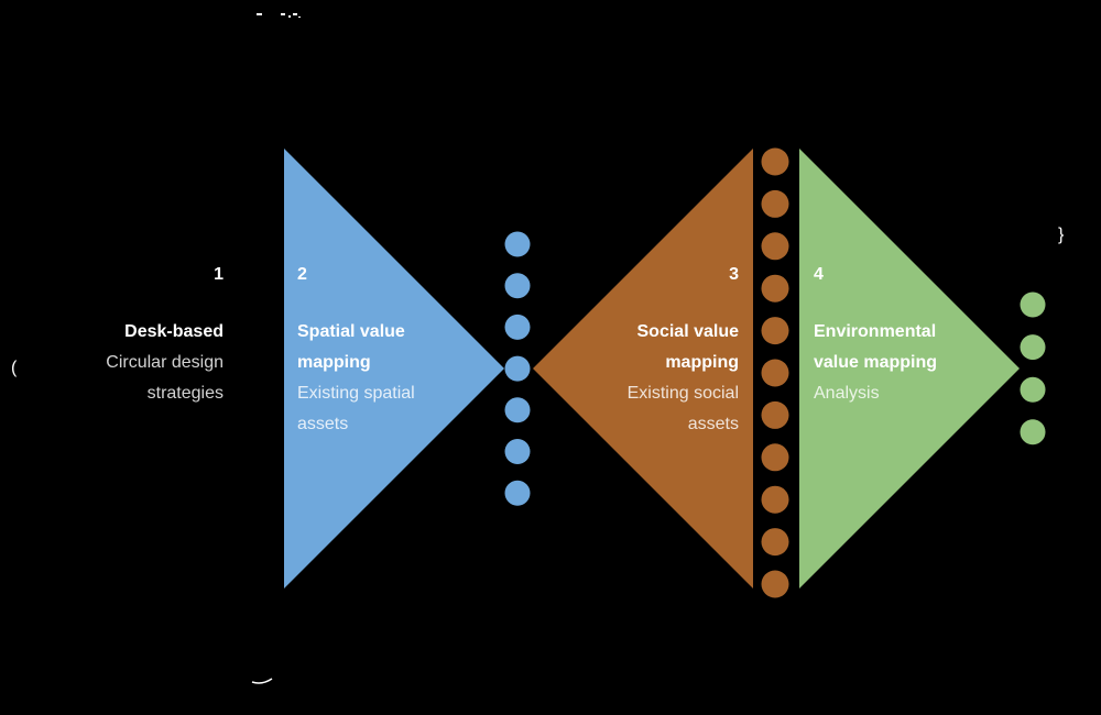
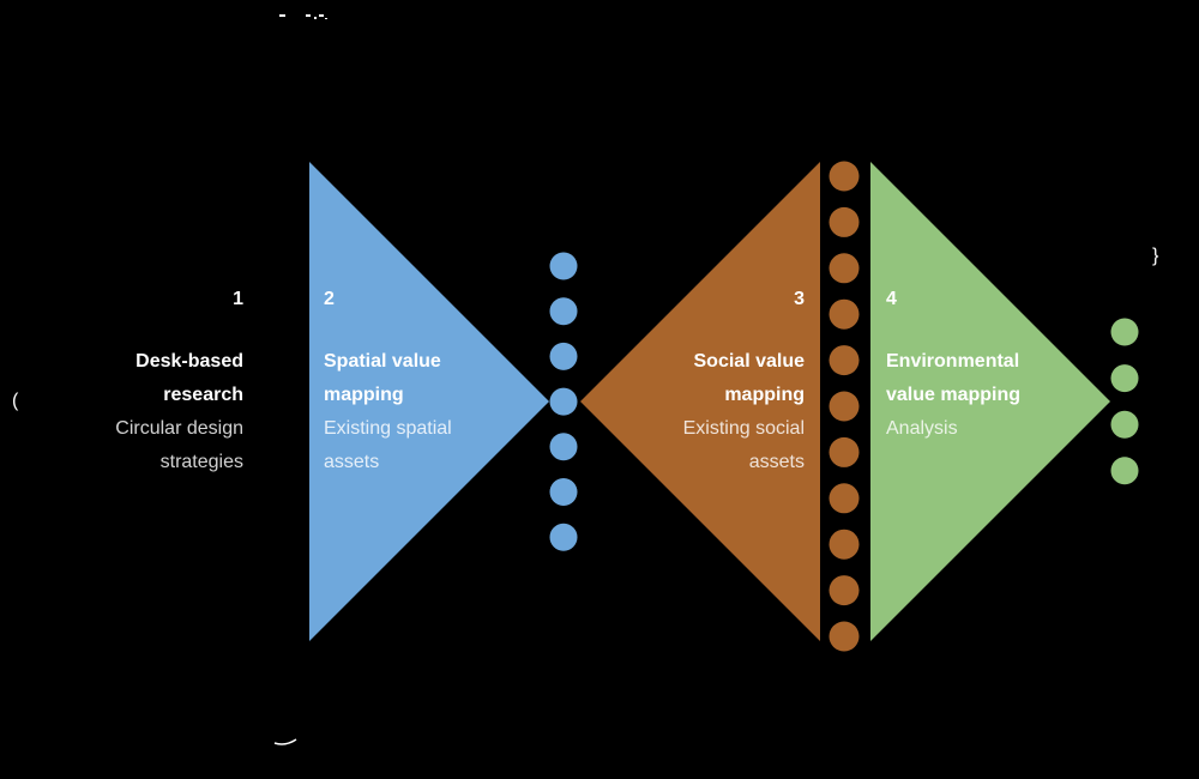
  1
  Desk-based
+ research
  Circular design
  strategies
  2
  Spatial value
  mapping
  Existing spatial
  assets
  3
  Social value
  mapping
  Existing social
  assets
  4
  Environmental
  value mapping
  Analysis
  (
  }
